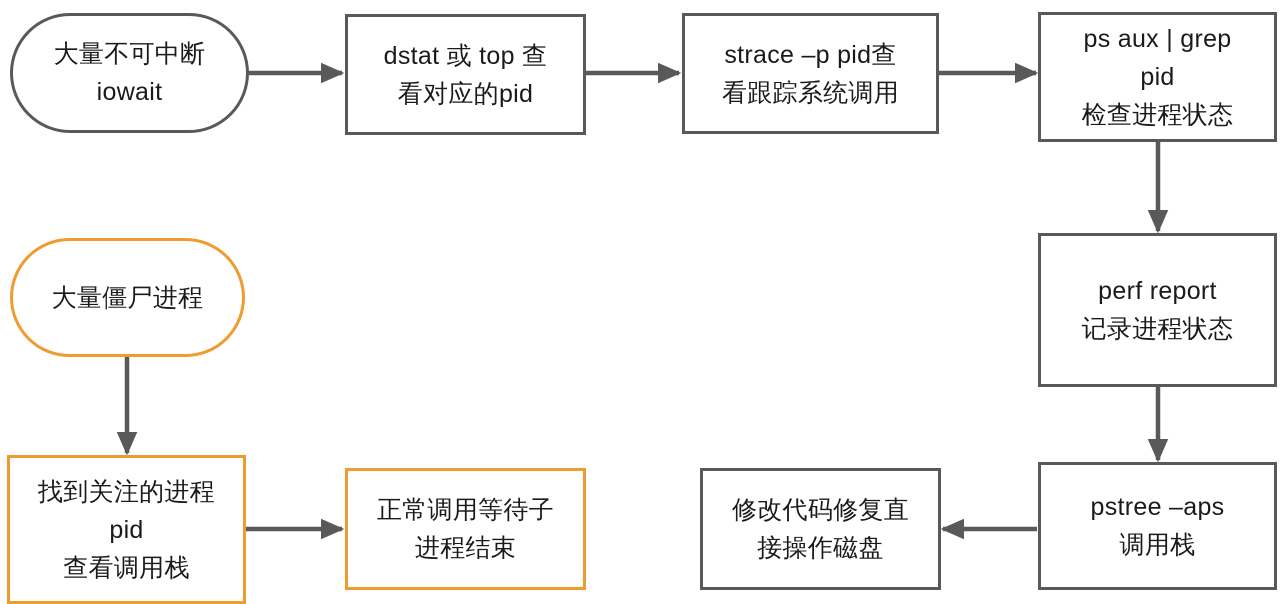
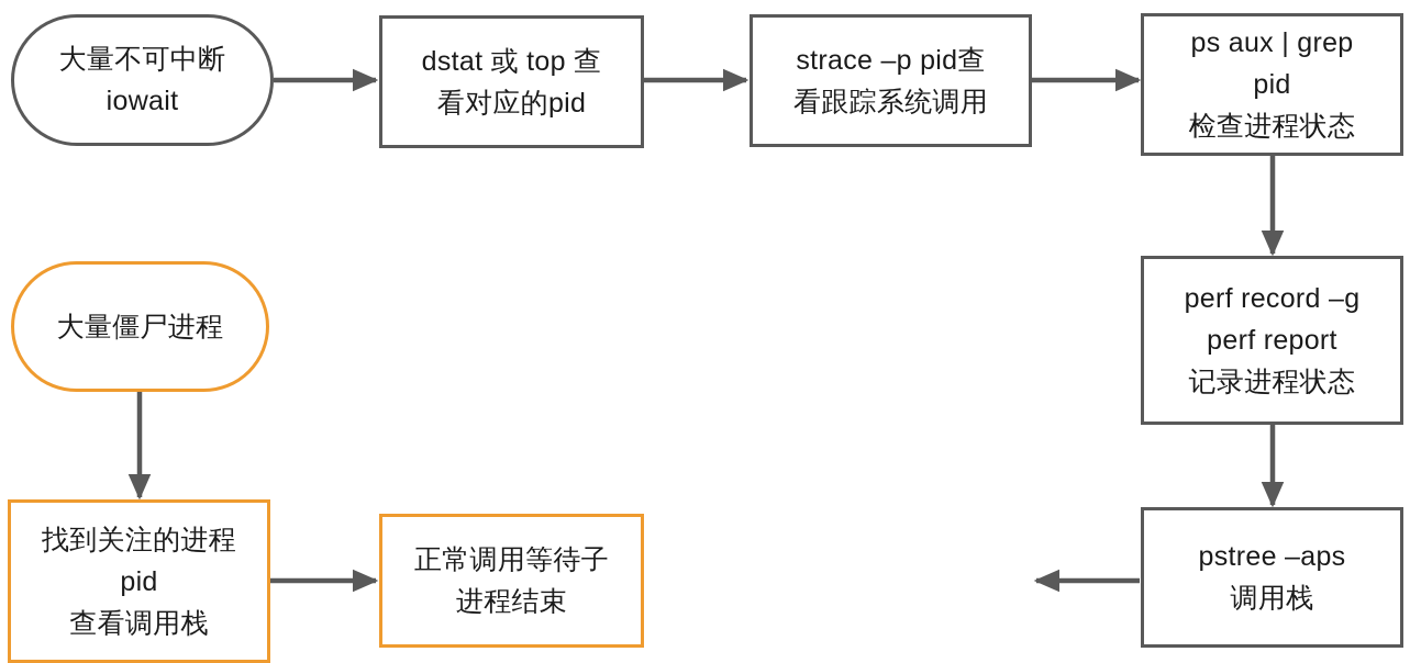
  大量不可中断
  iowait
  dstat 或 top 查
  看对应的pid
  strace –p pid查
  看跟踪系统调用
  ps aux | grep
  pid
  检查进程状态
  大量僵尸进程
+ perf record –g
  perf report
  记录进程状态
  找到关注的进程
  pid
  查看调用栈
  正常调用等待子
  进程结束
- 修改代码修复直
- 接操作磁盘
  pstree –aps
  调用栈
